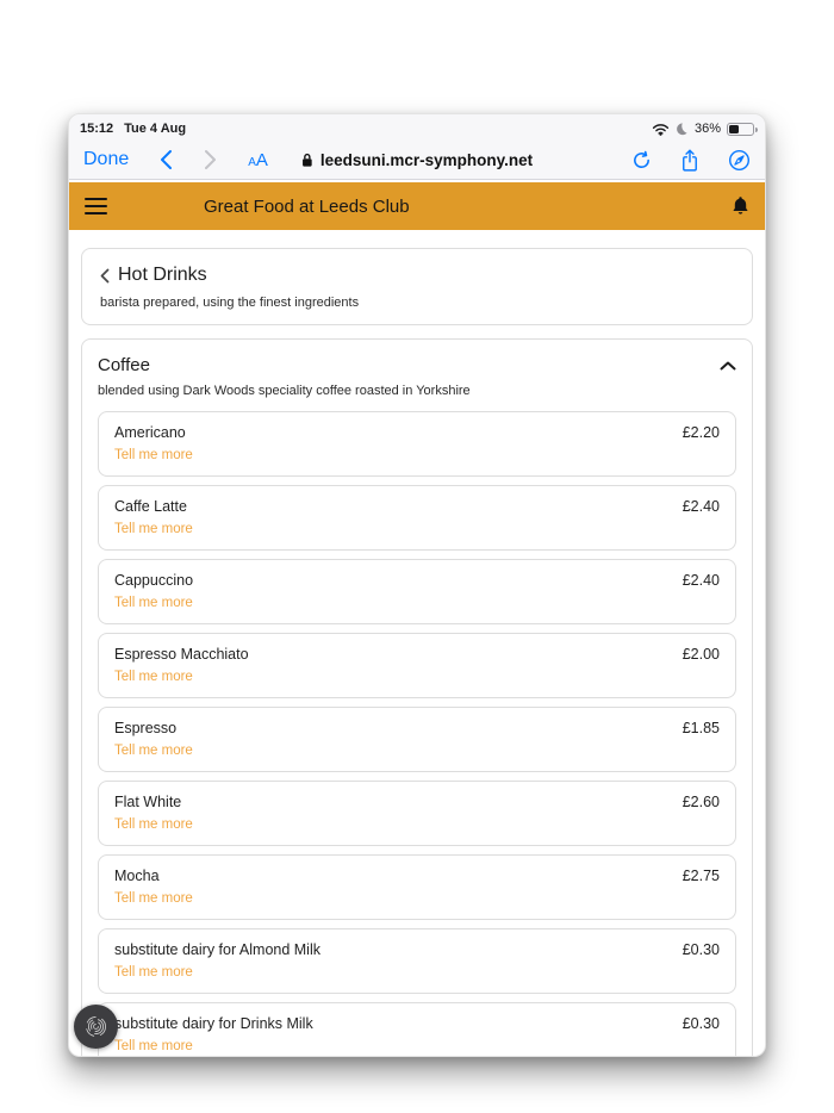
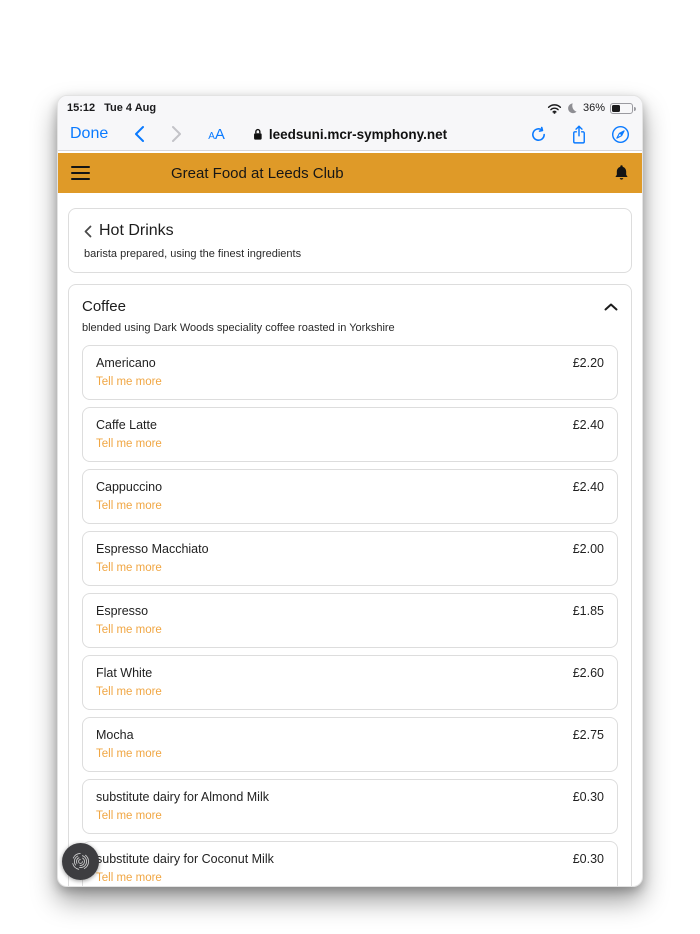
  15:12
  Tue 4 Aug
  36%
  Done
  A
  A
  leedsuni.mcr-symphony.net
  Great Food at Leeds Club
  Hot Drinks
  barista prepared, using the finest ingredients
  Coffee
  blended using Dark Woods speciality coffee roasted in Yorkshire
  Americano
  £2.20
  Tell me more
  Caffe Latte
  £2.40
  Tell me more
  Cappuccino
  £2.40
  Tell me more
  Espresso Macchiato
  £2.00
  Tell me more
  Espresso
  £1.85
  Tell me more
  Flat White
  £2.60
  Tell me more
  Mocha
  £2.75
  Tell me more
  substitute dairy for Almond Milk
  £0.30
  Tell me more
- substitute dairy for Drinks Milk
+ substitute dairy for Coconut Milk
  £0.30
  Tell me more
